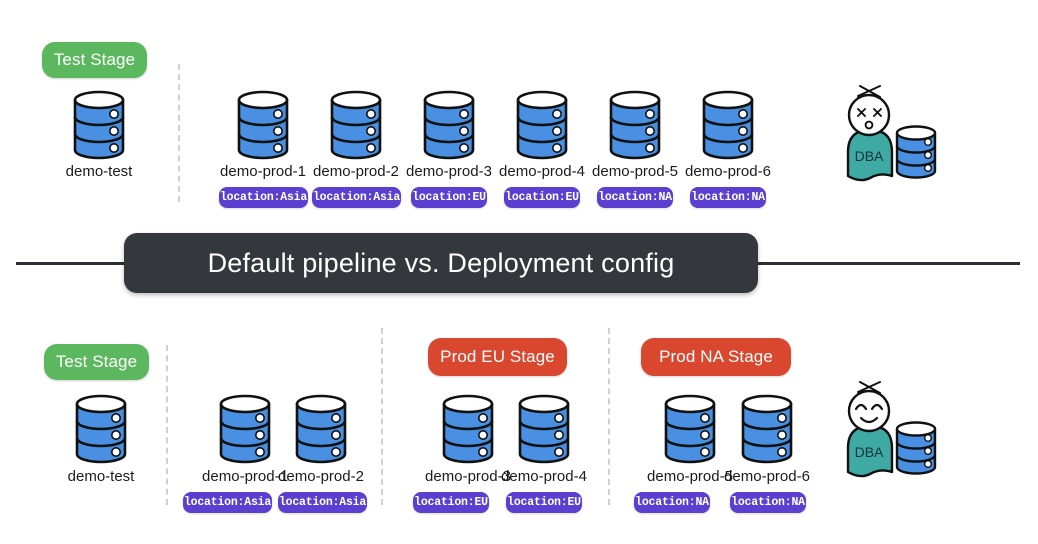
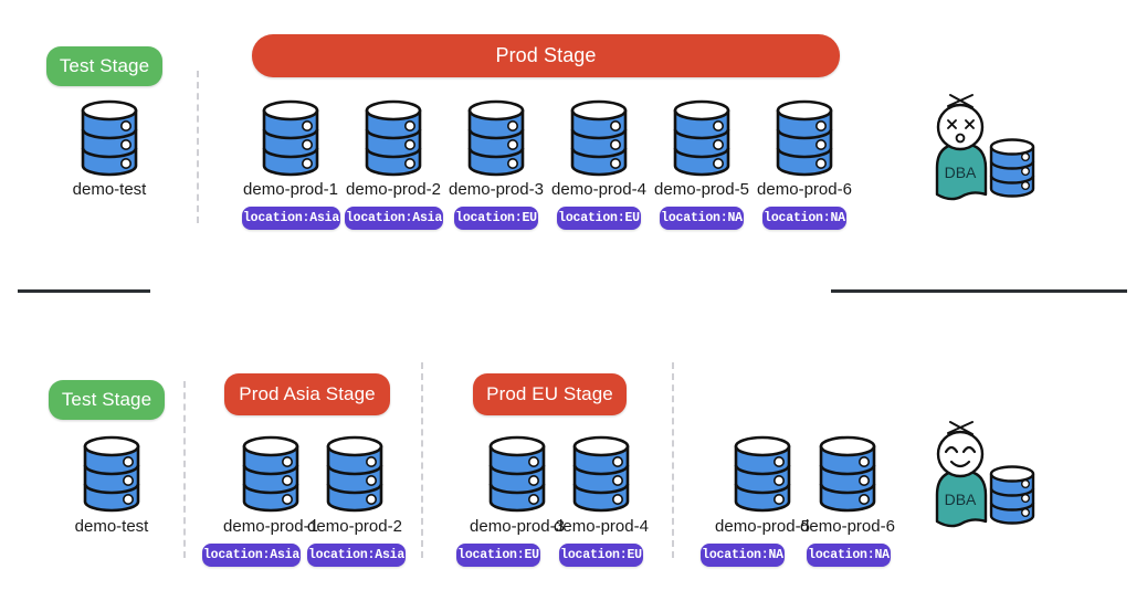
  Test Stage
+ Prod Stage
  demo-test
  demo-prod-1
  demo-prod-2
  demo-prod-3
  demo-prod-4
  demo-prod-5
  demo-prod-6
  location:Asia
  location:Asia
  location:EU
  location:EU
  location:NA
  location:NA
  DBA
- Default pipeline vs. Deployment config
  Test Stage
+ Prod Asia Stage
  Prod EU Stage
- Prod NA Stage
  demo-test
  demo-prod-1
  demo-prod-2
  demo-prod-3
  demo-prod-4
  demo-prod-5
  demo-prod-6
  location:Asia
  location:Asia
  location:EU
  location:EU
  location:NA
  location:NA
  DBA
